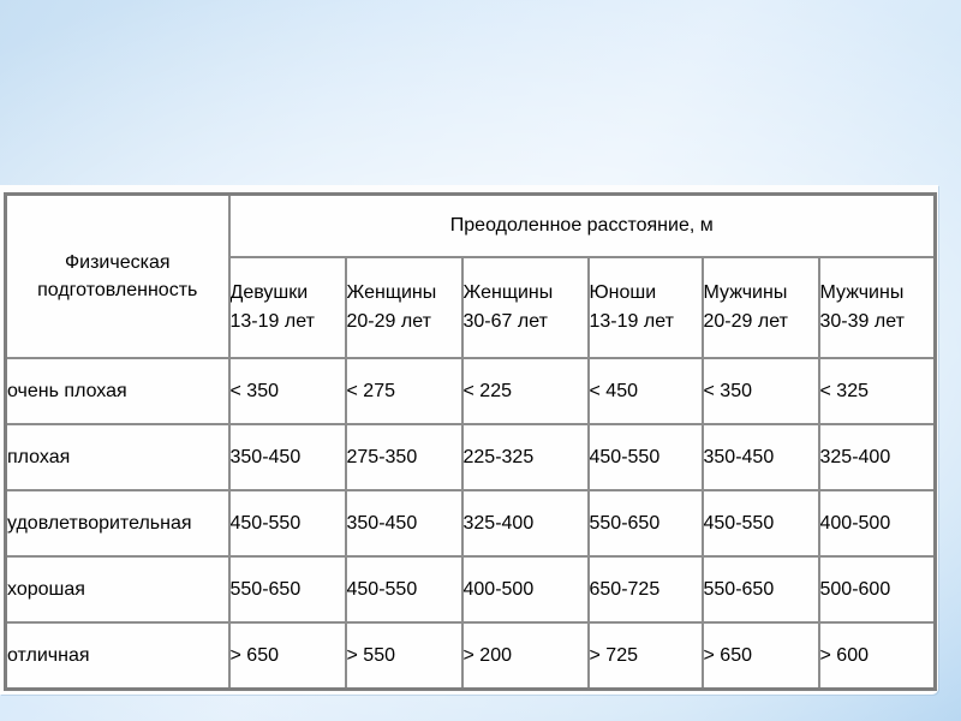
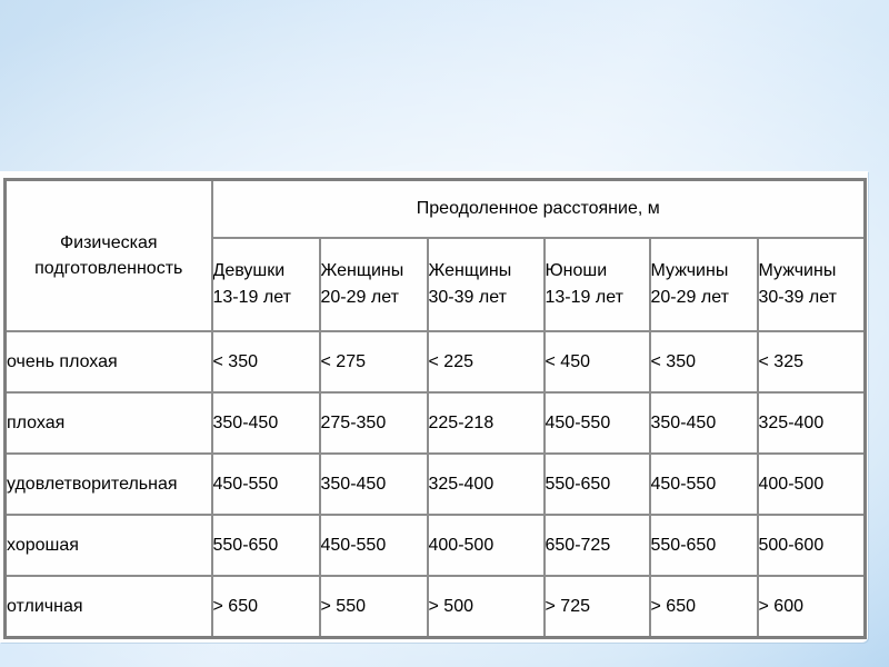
  Физическая подготовленность	Преодоленное расстояние, м
- Девушки 13-19 лет	Женщины 20-29 лет	Женщины 30-67 лет	Юноши 13-19 лет	Мужчины 20-29 лет	Мужчины 30-39 лет
+ Девушки 13-19 лет	Женщины 20-29 лет	Женщины 30-39 лет	Юноши 13-19 лет	Мужчины 20-29 лет	Мужчины 30-39 лет
  очень плохая	< 350	< 275	< 225	< 450	< 350	< 325
- плохая	350-450	275-350	225-325	450-550	350-450	325-400
+ плохая	350-450	275-350	225-218	450-550	350-450	325-400
  удовлетворительная	450-550	350-450	325-400	550-650	450-550	400-500
  хорошая	550-650	450-550	400-500	650-725	550-650	500-600
- отличная	> 650	> 550	> 200	> 725	> 650	> 600
+ отличная	> 650	> 550	> 500	> 725	> 650	> 600
